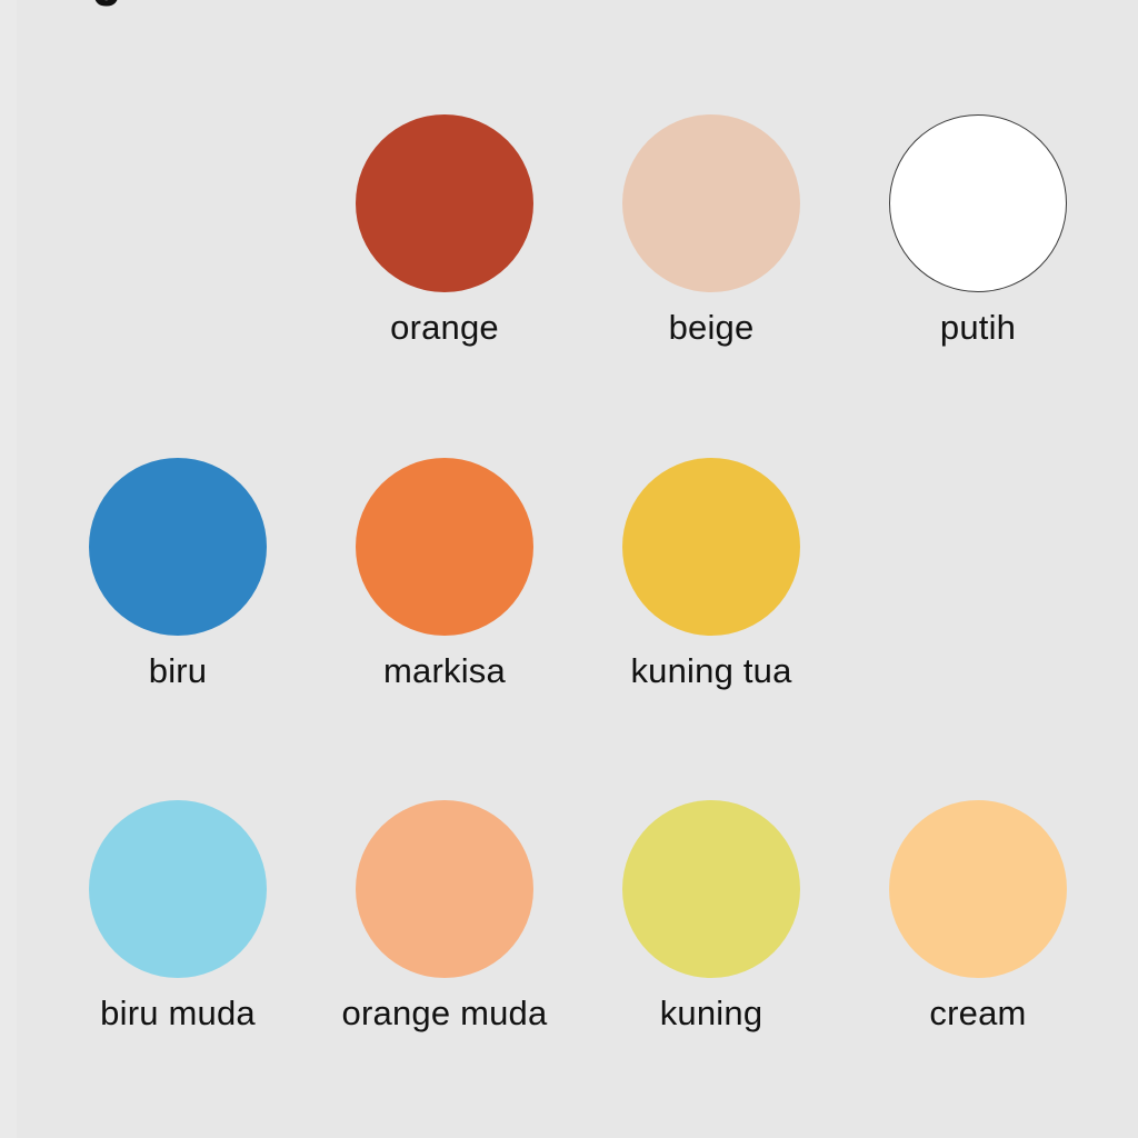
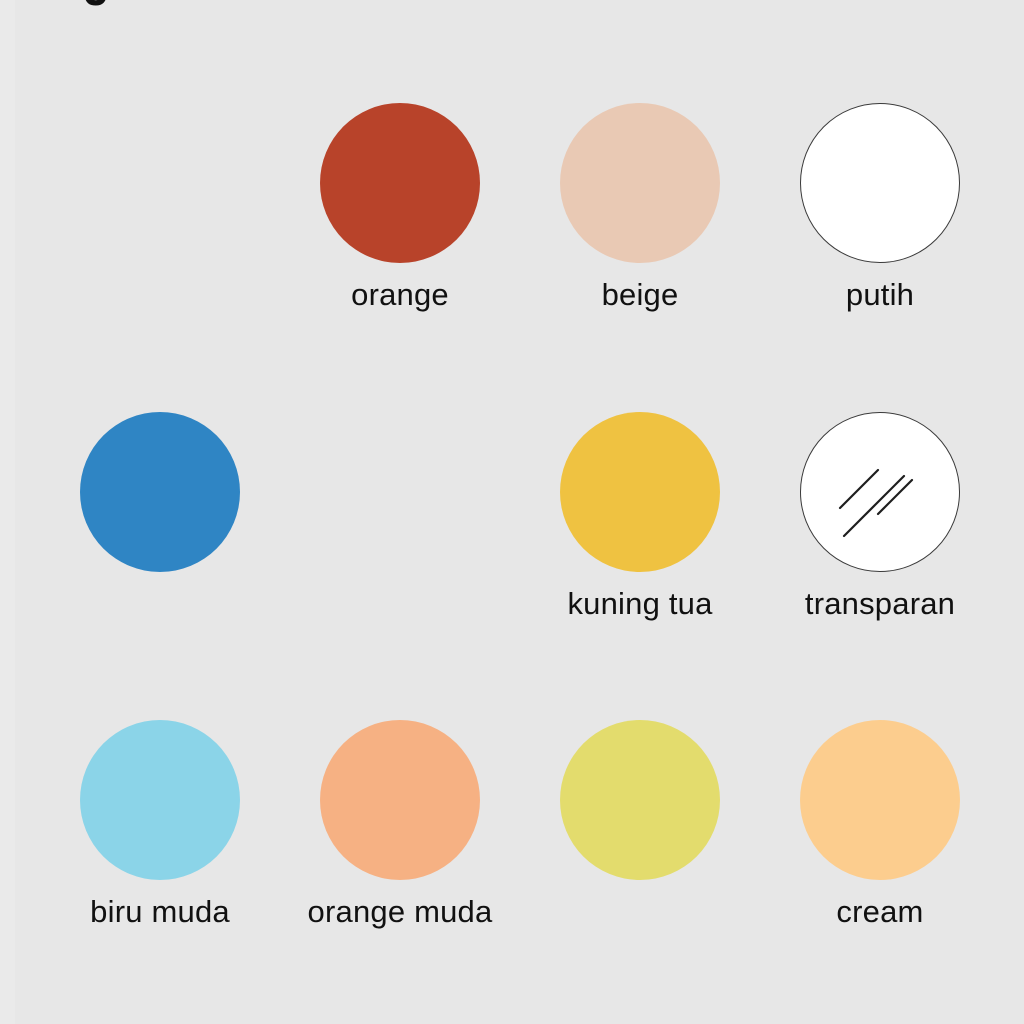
  orange
  beige
  putih
- biru
- markisa
  kuning tua
+ transparan
  biru muda
  orange muda
- kuning
  cream
